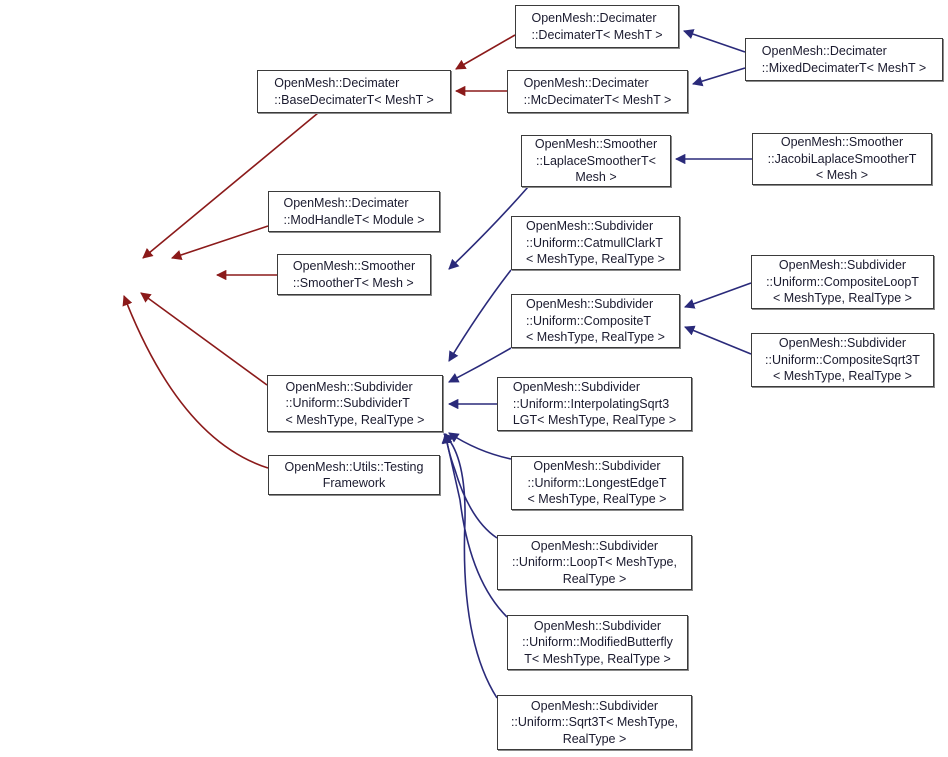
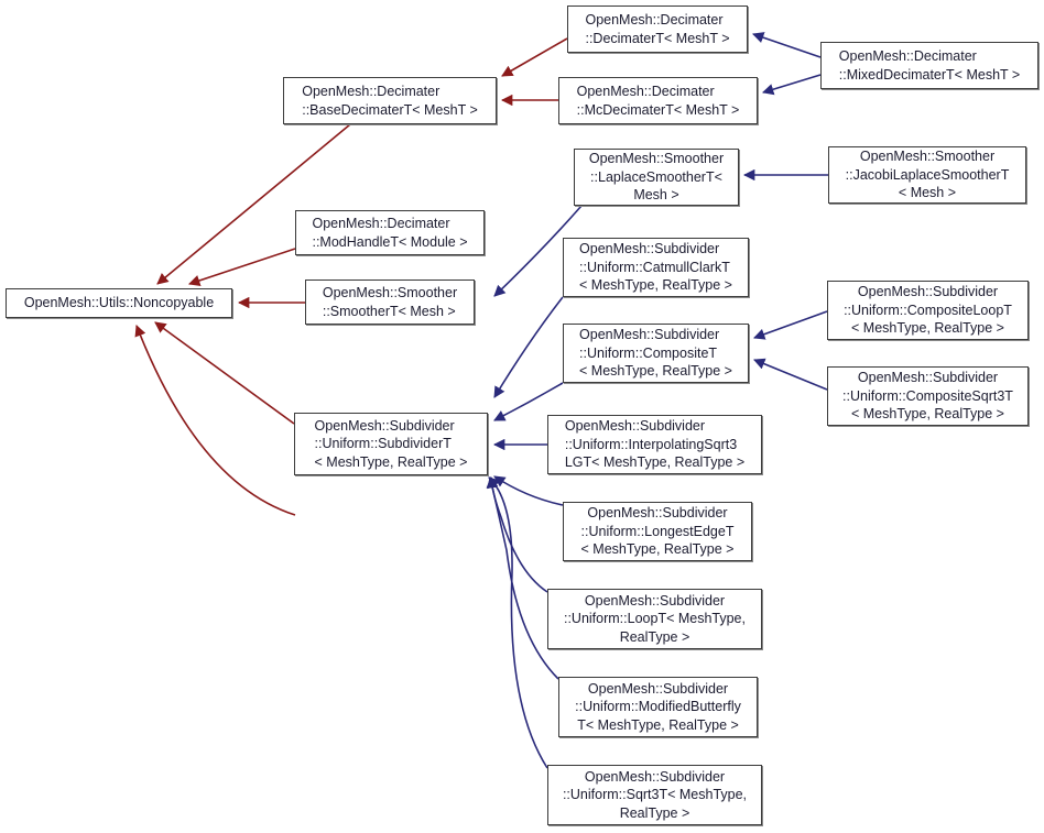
+ OpenMesh::Utils::Noncopyable
  OpenMesh::Decimater
  ::BaseDecimaterT< MeshT >
  OpenMesh::Decimater
  ::DecimaterT< MeshT >
  OpenMesh::Decimater
  ::McDecimaterT< MeshT >
  OpenMesh::Decimater
  ::MixedDecimaterT< MeshT >
  OpenMesh::Smoother
  ::LaplaceSmootherT<
  Mesh >
  OpenMesh::Smoother
  ::JacobiLaplaceSmootherT
  < Mesh >
  OpenMesh::Decimater
  ::ModHandleT< Module >
  OpenMesh::Smoother
  ::SmootherT< Mesh >
  OpenMesh::Subdivider
  ::Uniform::CatmullClarkT
  < MeshType, RealType >
  OpenMesh::Subdivider
  ::Uniform::CompositeT
  < MeshType, RealType >
  OpenMesh::Subdivider
  ::Uniform::CompositeLoopT
  < MeshType, RealType >
  OpenMesh::Subdivider
  ::Uniform::CompositeSqrt3T
  < MeshType, RealType >
  OpenMesh::Subdivider
  ::Uniform::SubdividerT
  < MeshType, RealType >
  OpenMesh::Subdivider
  ::Uniform::InterpolatingSqrt3
  LGT< MeshType, RealType >
- OpenMesh::Utils::Testing
- Framework
  OpenMesh::Subdivider
  ::Uniform::LongestEdgeT
  < MeshType, RealType >
  OpenMesh::Subdivider
  ::Uniform::LoopT< MeshType,
  RealType >
  OpenMesh::Subdivider
  ::Uniform::ModifiedButterfly
  T< MeshType, RealType >
  OpenMesh::Subdivider
  ::Uniform::Sqrt3T< MeshType,
  RealType >
